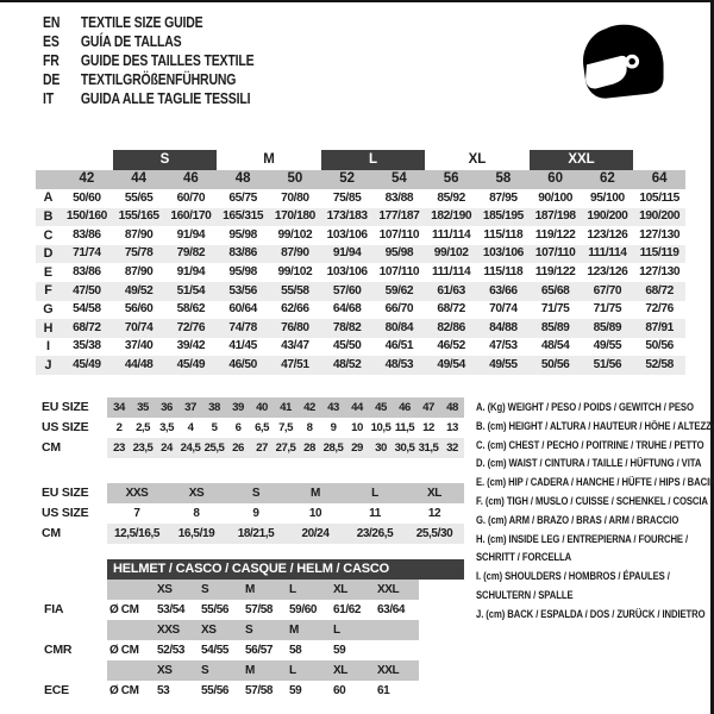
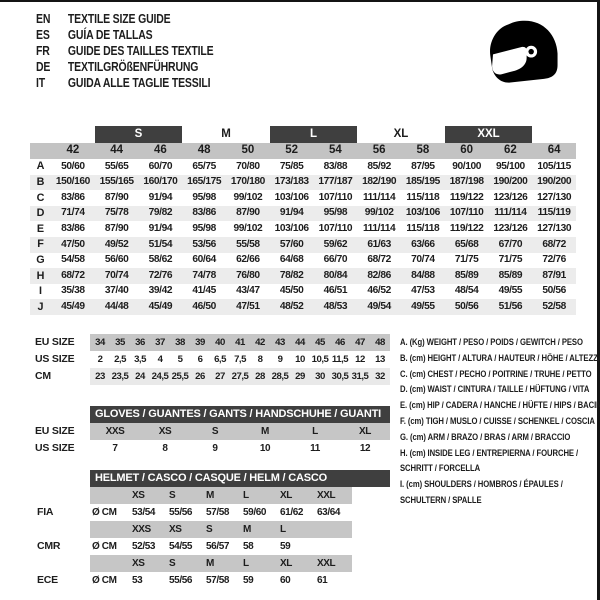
  EN
  TEXTILE SIZE GUIDE
  ES
  GUÍA DE TALLAS
  FR
  GUIDE DES TAILLES TEXTILE
  DE
  TEXTILGRÖßENFÜHRUNG
  IT
  GUIDA ALLE TAGLIE TESSILI
  	S	M	L	XL	XXL
  	42	44	46	48	50	52	54	56	58	60	62	64
  A	50/60	55/65	60/70	65/75	70/80	75/85	83/88	85/92	87/95	90/100	95/100	105/115
- B	150/160	155/165	160/170	165/315	170/180	173/183	177/187	182/190	185/195	187/198	190/200	190/200
+ B	150/160	155/165	160/170	165/175	170/180	173/183	177/187	182/190	185/195	187/198	190/200	190/200
  C	83/86	87/90	91/94	95/98	99/102	103/106	107/110	111/114	115/118	119/122	123/126	127/130
  D	71/74	75/78	79/82	83/86	87/90	91/94	95/98	99/102	103/106	107/110	111/114	115/119
  E	83/86	87/90	91/94	95/98	99/102	103/106	107/110	111/114	115/118	119/122	123/126	127/130
  F	47/50	49/52	51/54	53/56	55/58	57/60	59/62	61/63	63/66	65/68	67/70	68/72
  G	54/58	56/60	58/62	60/64	62/66	64/68	66/70	68/72	70/74	71/75	71/75	72/76
  H	68/72	70/74	72/76	74/78	76/80	78/82	80/84	82/86	84/88	85/89	85/89	87/91
  I	35/38	37/40	39/42	41/45	43/47	45/50	46/51	46/52	47/53	48/54	49/55	50/56
  J	45/49	44/48	45/49	46/50	47/51	48/52	48/53	49/54	49/55	50/56	51/56	52/58
  EU SIZE	34	35	36	37	38	39	40	41	42	43	44	45	46	47	48
  US SIZE	2	2,5	3,5	4	5	6	6,5	7,5	8	9	10	10,5	11,5	12	13
  CM	23	23,5	24	24,5	25,5	26	27	27,5	28	28,5	29	30	30,5	31,5	32
+ 	GLOVES / GUANTES / GANTS / HANDSCHUHE / GUANTI
  EU SIZE	XXS	XS	S	M	L	XL
  US SIZE	7	8	9	10	11	12
- CM	12,5/16,5	16,5/19	18/21,5	20/24	23/26,5	25,5/30
  	HELMET / CASCO / CASQUE / HELM / CASCO
  		XS	S	M	L	XL	XXL
  FIA	Ø CM	53/54	55/56	57/58	59/60	61/62	63/64
  		XXS	XS	S	M	L
  CMR	Ø CM	52/53	54/55	56/57	58	59
  		XS	S	M	L	XL	XXL
  ECE	Ø CM	53	55/56	57/58	59	60	61
  A. (Kg) WEIGHT / PESO / POIDS / GEWITCH / PESO
  B. (cm) HEIGHT / ALTURA / HAUTEUR / HÖHE / ALTEZZ
  C. (cm) CHEST / PECHO / POITRINE / TRUHE / PETTO
  D. (cm) WAIST / CINTURA / TAILLE / HÜFTUNG / VITA
  E. (cm) HIP / CADERA / HANCHE / HÜFTE / HIPS / BACIN
  F. (cm) TIGH / MUSLO / CUISSE / SCHENKEL / COSCIA
  G. (cm) ARM / BRAZO / BRAS / ARM / BRACCIO
  H. (cm) INSIDE LEG / ENTREPIERNA / FOURCHE /
  SCHRITT / FORCELLA
  I. (cm) SHOULDERS / HOMBROS / ÉPAULES /
  SCHULTERN / SPALLE
- J. (cm) BACK / ESPALDA / DOS / ZURÜCK / INDIETRO
